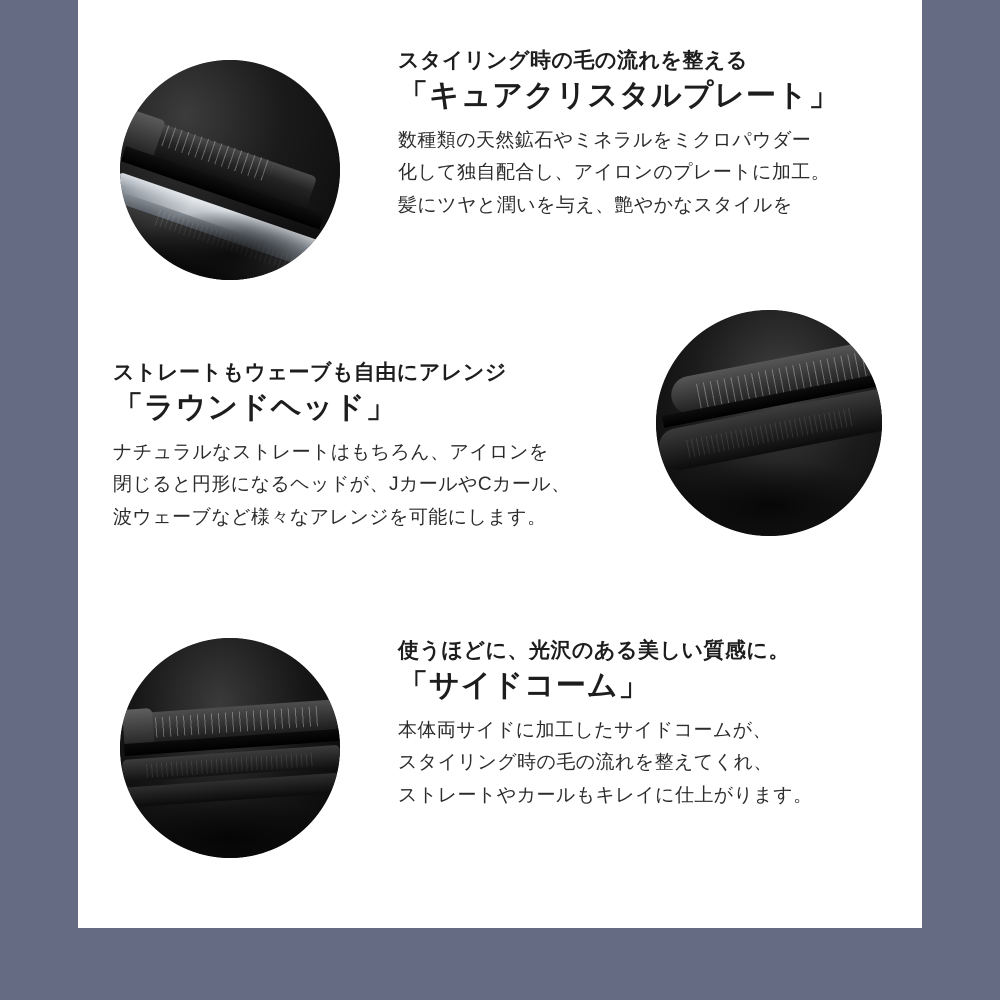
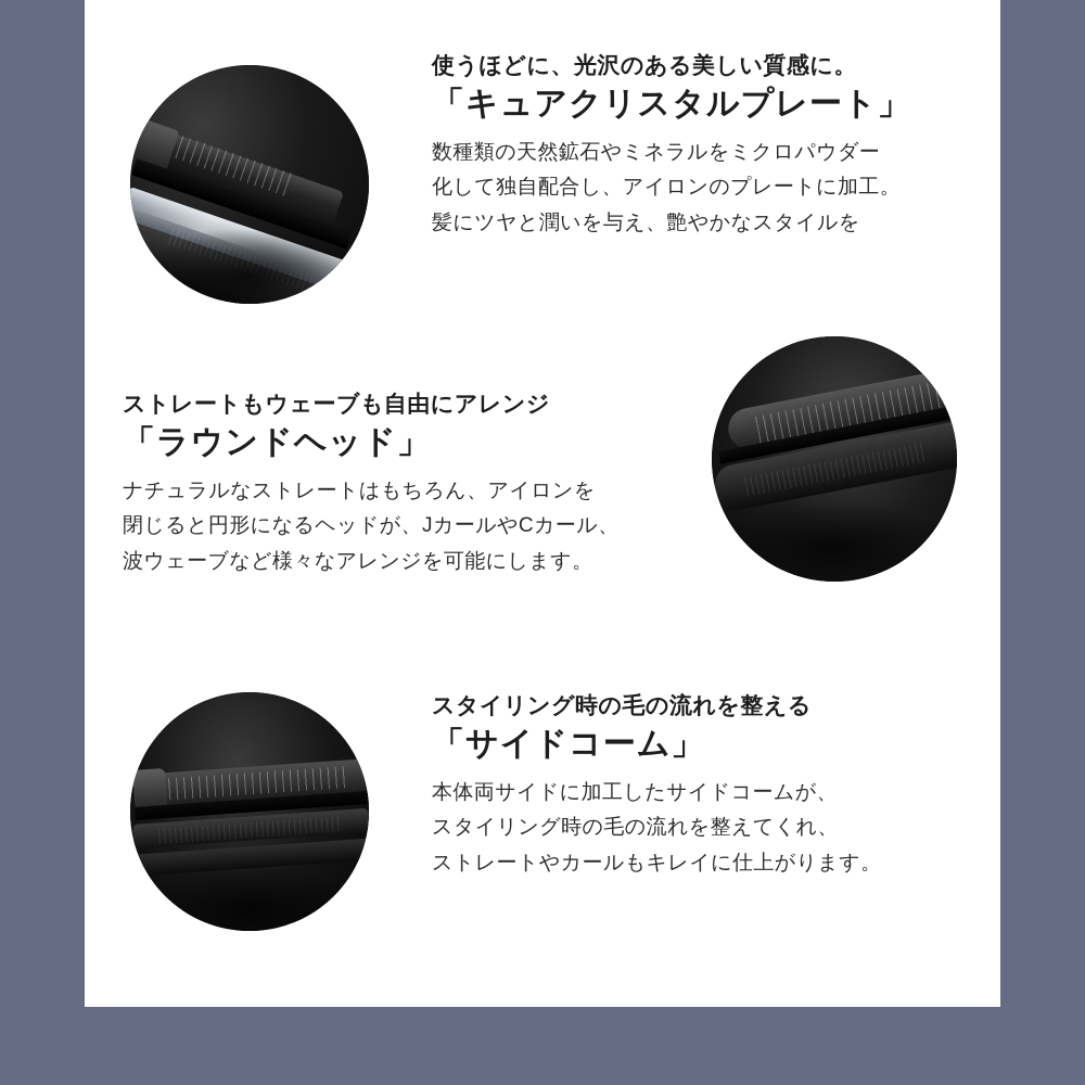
- スタイリング時の毛の流れを整える
+ 使うほどに、光沢のある美しい質感に。
  「キュアクリスタルプレート」
  数種類の天然鉱石やミネラルをミクロパウダー
  化して独自配合し、アイロンのプレートに加工。
  髪にツヤと潤いを与え、艶やかなスタイルを
  ストレートもウェーブも自由にアレンジ
  「ラウンドヘッド」
  ナチュラルなストレートはもちろん、アイロンを
  閉じると円形になるヘッドが、JカールやCカール、
  波ウェーブなど様々なアレンジを可能にします。
- 使うほどに、光沢のある美しい質感に。
+ スタイリング時の毛の流れを整える
  「サイドコーム」
  本体両サイドに加工したサイドコームが、
  スタイリング時の毛の流れを整えてくれ、
  ストレートやカールもキレイに仕上がります。
